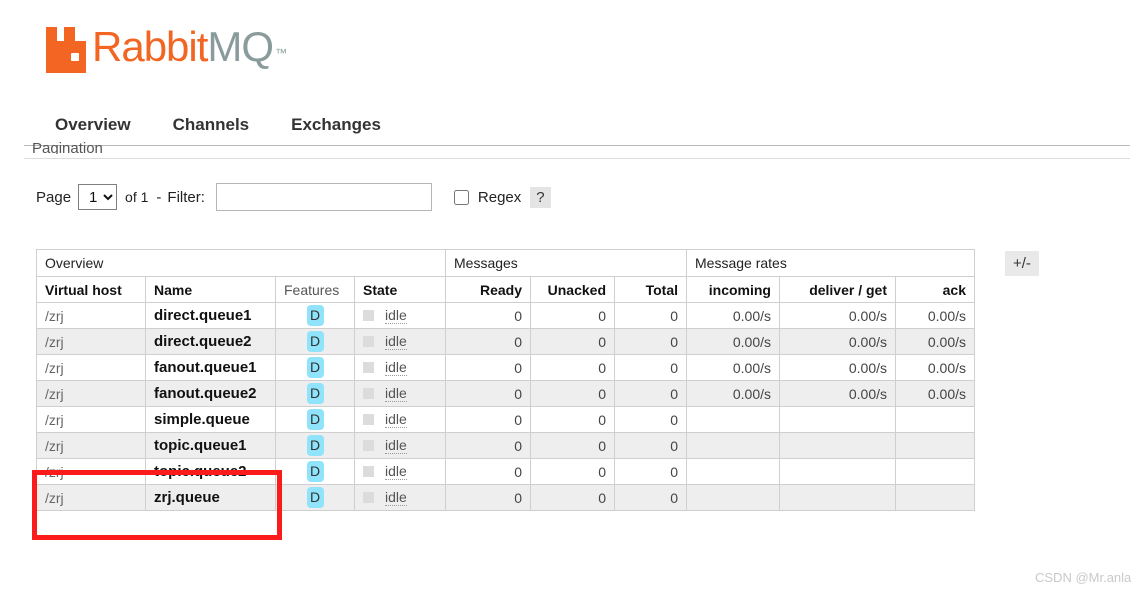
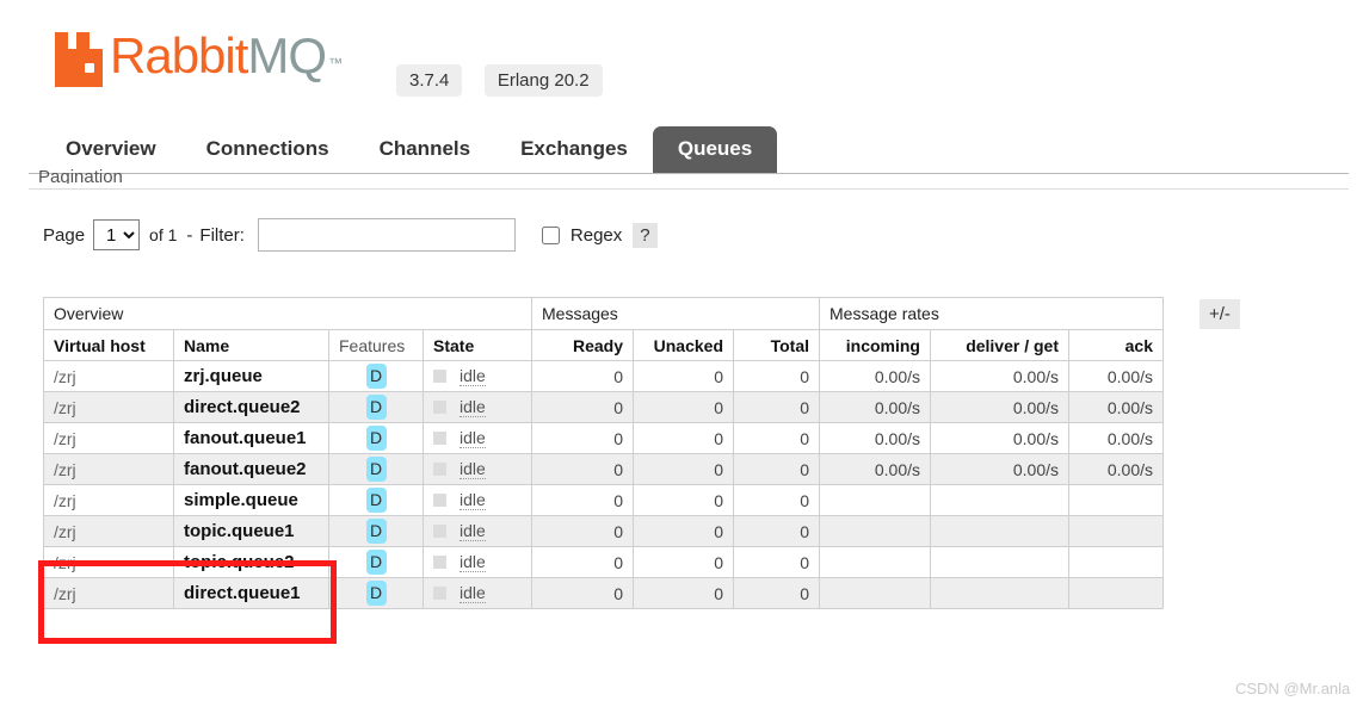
  RabbitMQ ™
+ 3.7.4 Erlang 20.2
  Overview
+ Connections
  Channels
  Exchanges
+ Queues
  Pagination
  Page
  1
  of 1
  -
  Filter:
  Regex
  ?
  Overview	Messages	Message rates
  Virtual host	Name	Features	State	Ready	Unacked	Total	incoming	deliver / get	ack
- /zrj	direct.queue1	D	idle	0	0	0	0.00/s	0.00/s	0.00/s
+ /zrj	zrj.queue	D	idle	0	0	0	0.00/s	0.00/s	0.00/s
  /zrj	direct.queue2	D	idle	0	0	0	0.00/s	0.00/s	0.00/s
  /zrj	fanout.queue1	D	idle	0	0	0	0.00/s	0.00/s	0.00/s
  /zrj	fanout.queue2	D	idle	0	0	0	0.00/s	0.00/s	0.00/s
  /zrj	simple.queue	D	idle	0	0	0
  /zrj	topic.queue1	D	idle	0	0	0
  /zrj	topic.queue2	D	idle	0	0	0
- /zrj	zrj.queue	D	idle	0	0	0
+ /zrj	direct.queue1	D	idle	0	0	0
  +/-
  CSDN @Mr.anla
